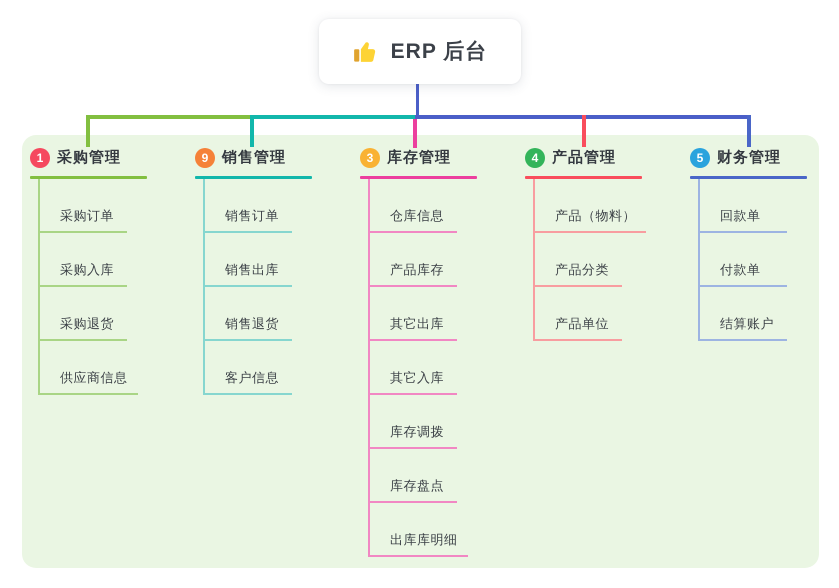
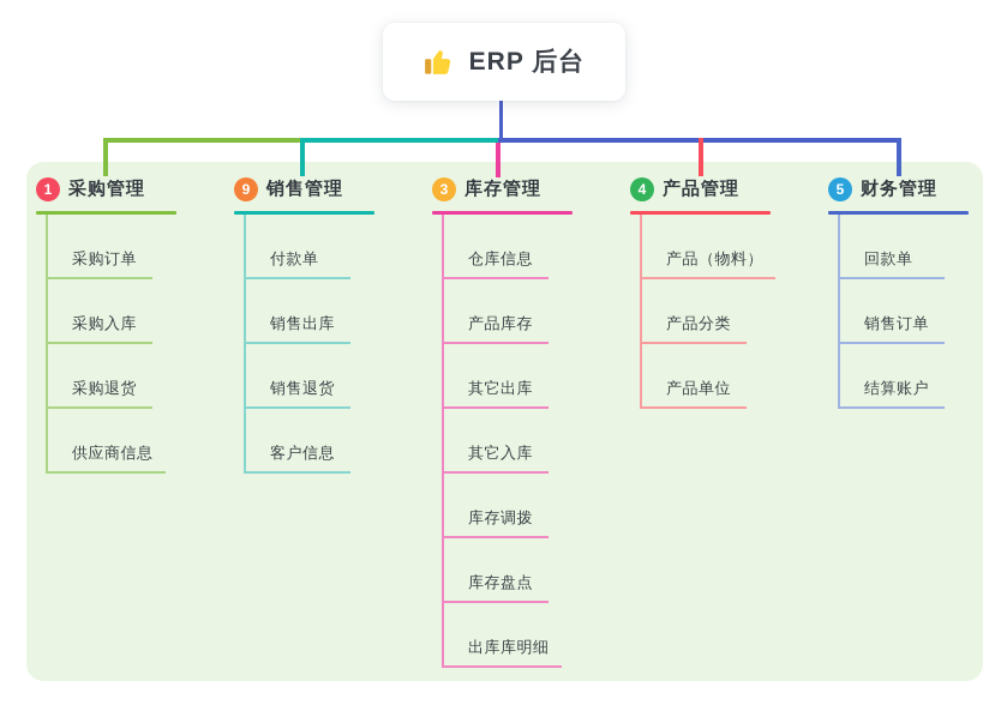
  ERP 后台
  1
  采购管理
  采购订单
  采购入库
  采购退货
  供应商信息
  9
  销售管理
- 销售订单
+ 付款单
  销售出库
  销售退货
  客户信息
  3
  库存管理
  仓库信息
  产品库存
  其它出库
  其它入库
  库存调拨
  库存盘点
  出库库明细
  4
  产品管理
  产品（物料）
  产品分类
  产品单位
  5
  财务管理
  回款单
- 付款单
+ 销售订单
  结算账户
